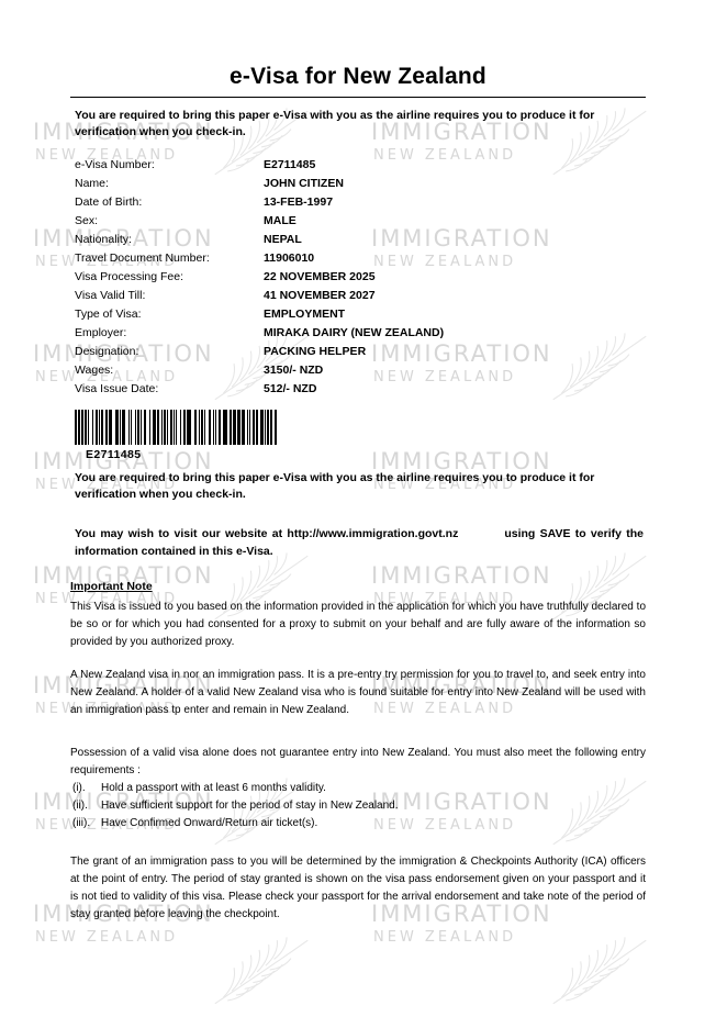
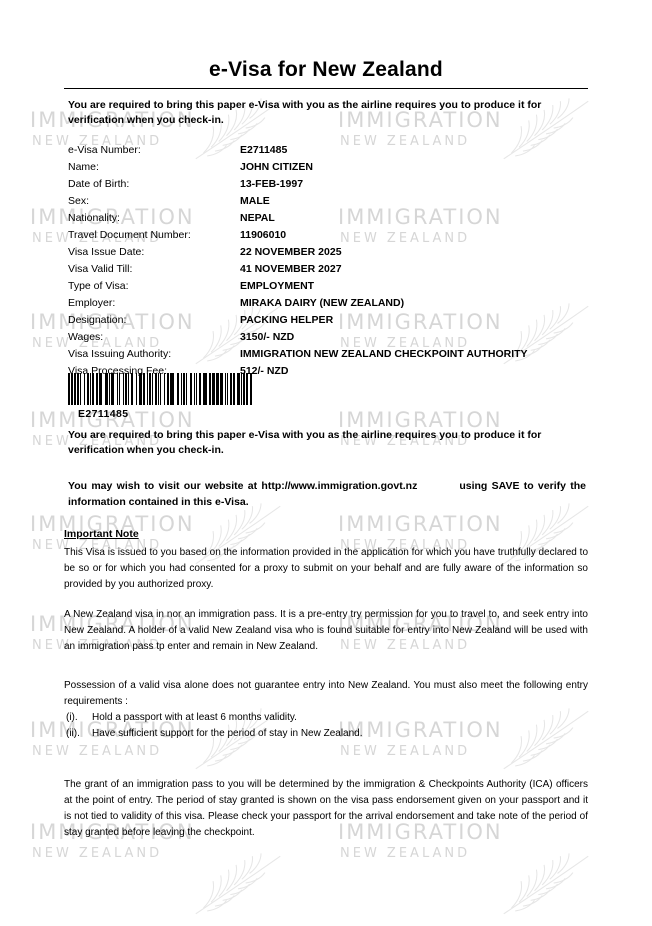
  IMMIGRATION
  NEW ZEALAND
  IMMIGRATION
  NEW ZEALAND
  IMMIGRATION
  NEW ZEALAND
  IMMIGRATION
  NEW ZEALAND
  IMMIGRATION
  NEW ZEALAND
  IMMIGRATION
  NEW ZEALAND
  IMMIGRATION
  NEW ZEALAND
  IMMIGRATION
  NEW ZEALAND
  IMMIGRATION
  NEW ZEALAND
  IMMIGRATION
  NEW ZEALAND
  IMMIGRATION
  NEW ZEALAND
  IMMIGRATION
  NEW ZEALAND
  IMMIGRATION
  NEW ZEALAND
  IMMIGRATION
  NEW ZEALAND
  IMMIGRATION
  NEW ZEALAND
  IMMIGRATION
  NEW ZEALAND
  e-Visa for New Zealand
  You are required to bring this paper e-Visa with you as the airline requires you to produce it for verification when you check-in.
  e-Visa Number:	E2711485
  Name:	JOHN CITIZEN
  Date of Birth:	13-FEB-1997
  Sex:	MALE
  Nationality:	NEPAL
  Travel Document Number:	11906010
- Visa Processing Fee:	22 NOVEMBER 2025
+ Visa Issue Date:	22 NOVEMBER 2025
  Visa Valid Till:	41 NOVEMBER 2027
  Type of Visa:	EMPLOYMENT
  Employer:	MIRAKA DAIRY (NEW ZEALAND)
  Designation:	PACKING HELPER
  Wages:	3150/- NZD
+ Visa Issuing Authority:	IMMIGRATION NEW ZEALAND CHECKPOINT AUTHORITY
- Visa Issue Date:	512/- NZD
+ Visa Processing Fee:	512/- NZD
  E2711485
  You are required to bring this paper e-Visa with you as the airline requires you to produce it for verification when you check-in.
  You may wish to visit our website at http://www.immigration.govt.nz using SAVE to verify the information contained in this e-Visa.
  Important Note
  This Visa is issued to you based on the information provided in the application for which you have truthfully declared to be so or for which you had consented for a proxy to submit on your behalf and are fully aware of the information so provided by you authorized proxy.
  A New Zealand visa in nor an immigration pass. It is a pre-entry try permission for you to travel to, and seek entry into New Zealand. A holder of a valid New Zealand visa who is found suitable for entry into New Zealand will be used with an immigration pass tp enter and remain in New Zealand.
  Possession of a valid visa alone does not guarantee entry into New Zealand. You must also meet the following entry requirements :
  (i). Hold a passport with at least 6 months validity.
  (ii). Have sufficient support for the period of stay in New Zealand.
- (iii). Have Confirmed Onward/Return air ticket(s).
  The grant of an immigration pass to you will be determined by the immigration & Checkpoints Authority (ICA) officers at the point of entry. The period of stay granted is shown on the visa pass endorsement given on your passport and it is not tied to validity of this visa. Please check your passport for the arrival endorsement and take note of the period of stay granted before leaving the checkpoint.
